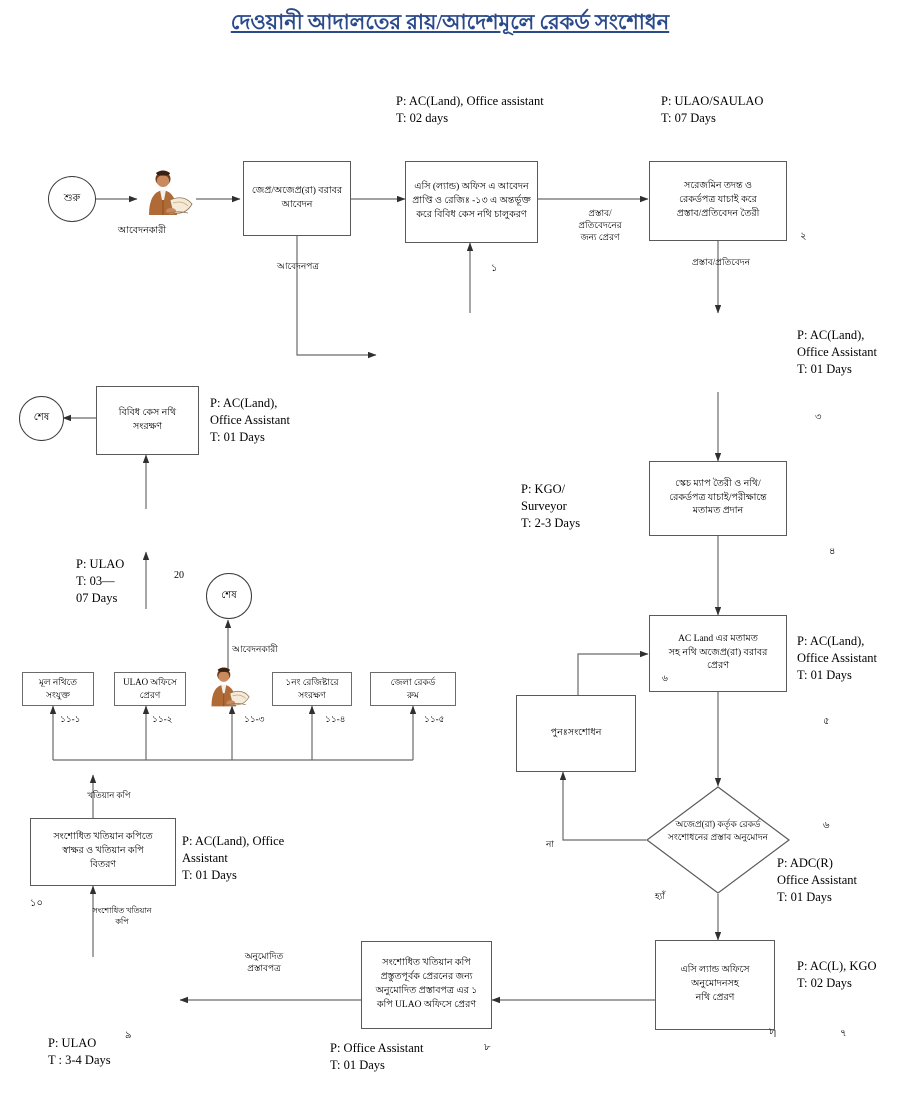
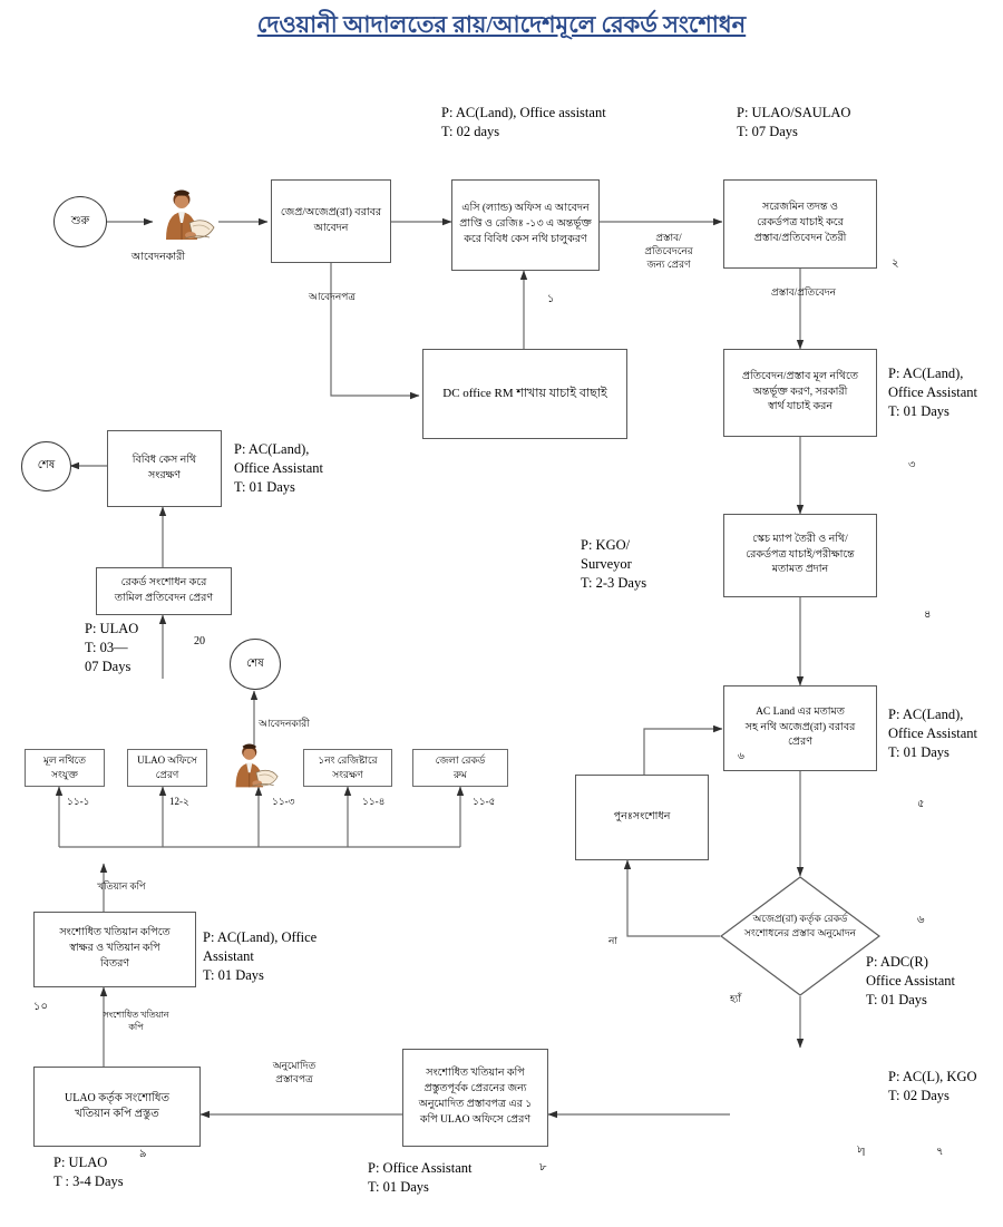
  দেওয়ানী আদালতের রায়/আদেশমূলে রেকর্ড সংশোধন
  শুরু
  আবেদনকারী
  জেপ্র/অজেপ্র(রা) বরাবর
  আবেদন
  এসি (ল্যান্ড) অফিস এ আবেদন
  প্রাপ্তি ও রেজিঃ -১৩ এ অন্তর্ভূক্ত
  করে বিবিধ কেস নথি চালুকরণ
  সরেজমিন তদন্ত ও
  রেকর্ডপত্র যাচাই করে
  প্রস্তাব/প্রতিবেদন তৈরী
  P: AC(Land), Office assistant
  T: 02 days
  P: ULAO/SAULAO
  T: 07 Days
  আবেদনপত্র
  প্রস্তাব/
  প্রতিবেদনের
  জন্য প্রেরণ
  প্রস্তাব/প্রতিবেদন
  ১
  ২
+ DC office RM শাখায় যাচাই বাছাই
+ প্রতিবেদন/প্রস্তাব মূল নথিতে
+ অন্তর্ভূক্ত করণ, সরকারী
+ স্বার্থ যাচাই করন
  P: AC(Land),
  Office Assistant
  T: 01 Days
  ৩
  স্কেচ ম্যাপ তৈরী ও নথি/
  রেকর্ডপত্র যাচাই/পরীক্ষান্তে
  মতামত প্রদান
  P: KGO/
  Surveyor
  T: 2-3 Days
  ৪
  AC Land এর মতামত
  সহ নথি অজেপ্র(রা) বরাবর
  প্রেরণ
  ৬
  P: AC(Land),
  Office Assistant
  T: 01 Days
  ৫
  পুনঃসংশোধন
  অজেপ্র(রা) কর্তৃক রেকর্ড সংশোধনের প্রস্তাব অনুমোদন
  না
  হ্যাঁ
  P: ADC(R)
  Office Assistant
  T: 01 Days
  ৬
- এসি ল্যান্ড অফিসে
- অনুমোদনসহ
- নথি প্রেরণ
  P: AC(L), KGO
  T: 02 Days
  ৭
  ৮
  সংশোধিত খতিয়ান কপি
  প্রস্তুতপূর্বক প্রেরনের জন্য
  অনুমোদিত প্রস্তাবপত্র এর ১
  কপি ULAO অফিসে প্রেরণ
  P: Office Assistant
  T: 01 Days
  ৮
+ ULAO কর্তৃক সংশোধিত
+ খতিয়ান কপি প্রস্তুত
  P: ULAO
  T : 3-4 Days
  ৯
  অনুমোদিত
  প্রস্তাবপত্র
  সংশোধিত খতিয়ান কপিতে
  স্বাক্ষর ও খতিয়ান কপি
  বিতরণ
  P: AC(Land), Office
  Assistant
  T: 01 Days
  ১০
  সংশোধিত খতিয়ান
  কপি
  খতিয়ান কপি
  মূল নথিতে
  সংযুক্ত
  ১১-১
  ULAO অফিসে
  প্রেরণ
- ১১-২
+ 12-২
  ১১-৩
  আবেদনকারী
  ১নং রেজিষ্টারে
  সংরক্ষণ
  ১১-৪
  জেলা রেকর্ড
  রুম
  ১১-৫
  শেষ
+ রেকর্ড সংশোধন করে
+ তামিল প্রতিবেদন প্রেরণ
  P: ULAO
  T: 03—
  07 Days
  20
  বিবিধ কেস নথি
  সংরক্ষণ
  P: AC(Land),
  Office Assistant
  T: 01 Days
  শেষ
